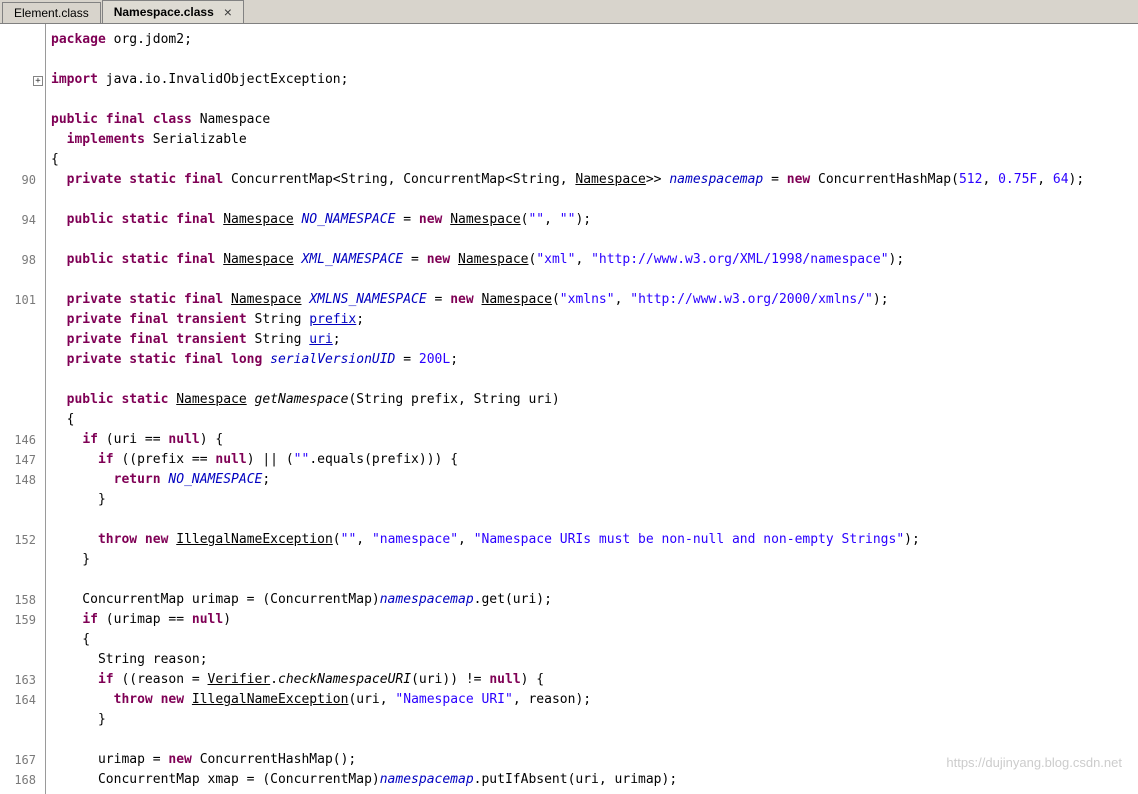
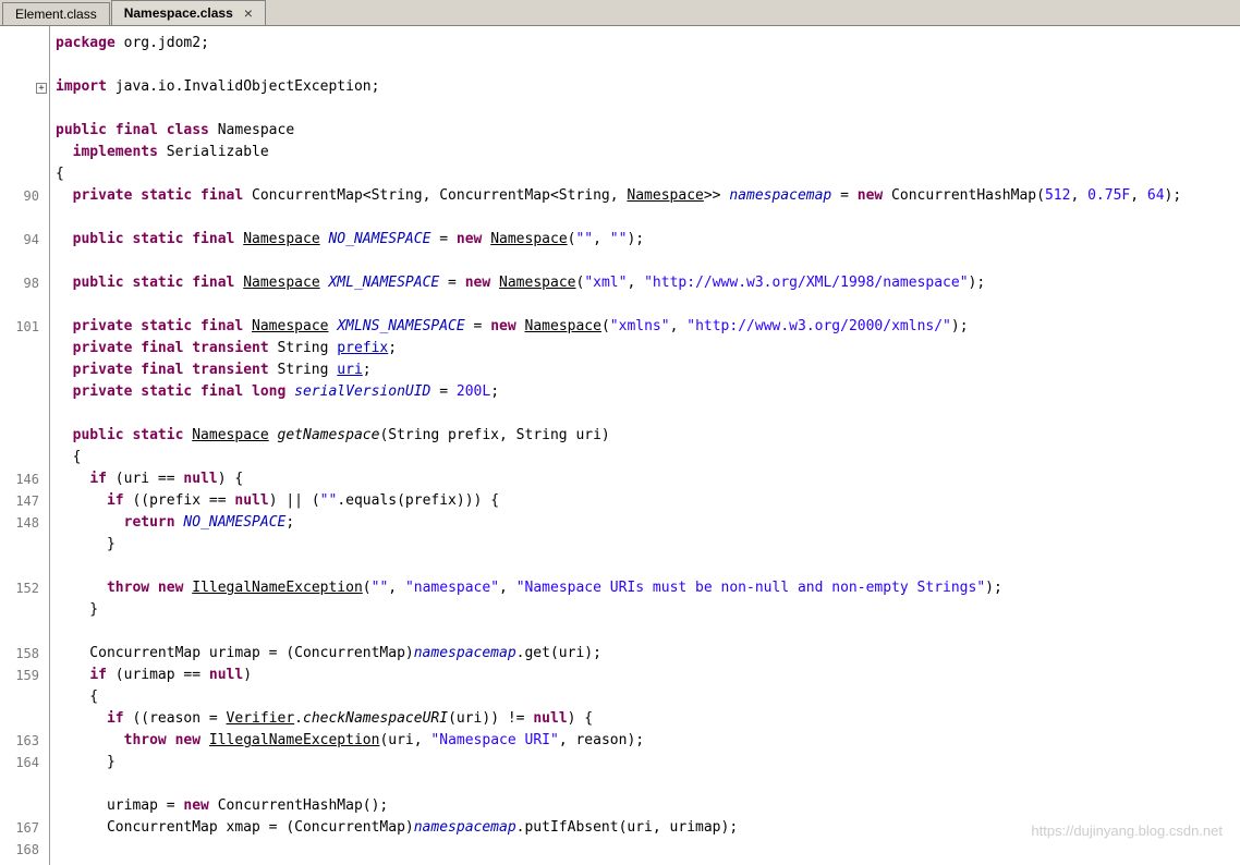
  Element.class
  Namespace.class
  ×
  90
  94
  98
  101
  146
  147
  148
  152
  158
  159
  163
  164
  167
  168
  package org.jdom2;
  import java.io.InvalidObjectException;
  public final class Namespace
  implements Serializable
  {
  private static final ConcurrentMap<String, ConcurrentMap<String, Namespace>> namespacemap = new ConcurrentHashMap(512, 0.75F, 64);
  public static final Namespace NO_NAMESPACE = new Namespace("", "");
  public static final Namespace XML_NAMESPACE = new Namespace("xml", "http://www.w3.org/XML/1998/namespace");
  private static final Namespace XMLNS_NAMESPACE = new Namespace("xmlns", "http://www.w3.org/2000/xmlns/");
  private final transient String prefix;
  private final transient String uri;
  private static final long serialVersionUID = 200L;
  public static Namespace getNamespace(String prefix, String uri)
  {
  if (uri == null) {
  if ((prefix == null) || ("".equals(prefix))) {
  return NO_NAMESPACE;
  }
  throw new IllegalNameException("", "namespace", "Namespace URIs must be non-null and non-empty Strings");
  }
  ConcurrentMap urimap = (ConcurrentMap)namespacemap.get(uri);
  if (urimap == null)
  {
- String reason;
  if ((reason = Verifier.checkNamespaceURI(uri)) != null) {
  throw new IllegalNameException(uri, "Namespace URI", reason);
  }
  urimap = new ConcurrentHashMap();
  ConcurrentMap xmap = (ConcurrentMap)namespacemap.putIfAbsent(uri, urimap);
  +
  https://dujinyang.blog.csdn.net
